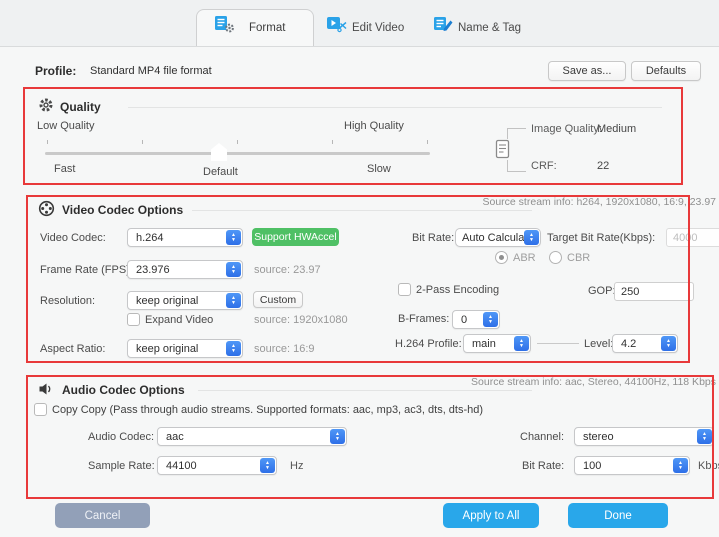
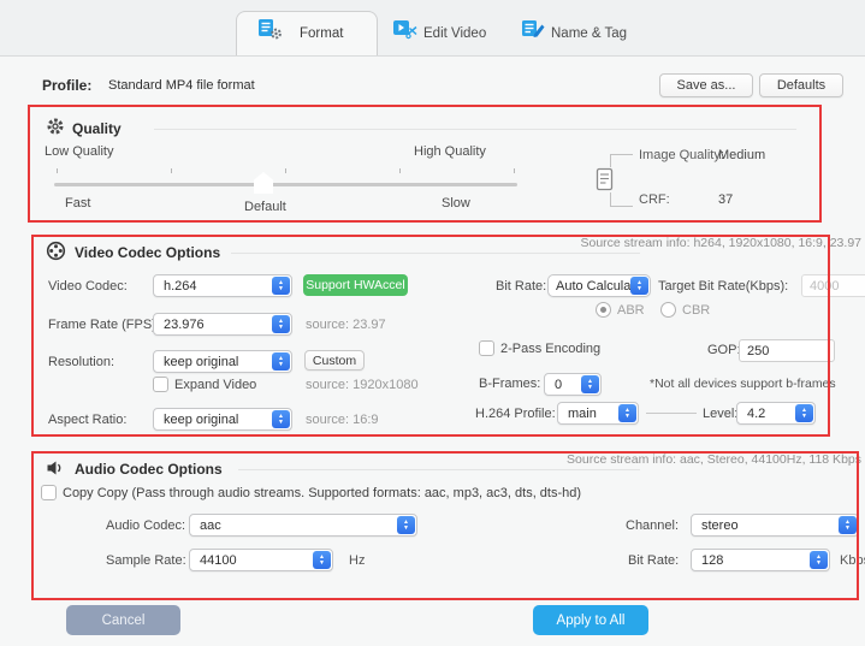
  Format
  Edit Video
  Name & Tag
  Profile:
  Standard MP4 file format
  Save as...
  Defaults
  Quality
  Low Quality
  High Quality
  Fast
  Default
  Slow
  Image Quality:
  Medium
  CRF:
- 22
+ 37
  Video Codec Options
  Source stream info: h264, 1920x1080, 16:9, 23.97
  Video Codec:
  h.264
  Support HWAccel
  Bit Rate:
  Auto Calcula
  Target Bit Rate(Kbps):
  4000
  ABR
  CBR
  Frame Rate (FPS
  23.976
  source: 23.97
  2-Pass Encoding
  GOP
  250
  Resolution:
  keep original
  Custom
  Expand Video
  source: 1920x1080
  B-Frames:
  0
+ *Not all devices support b-frames
  Aspect Ratio:
  keep original
  source: 16:9
  H.264 Profile:
  main
  Level
  4.2
  Audio Codec Options
  Source stream info: aac, Stereo, 44100Hz, 118 Kbps
  Copy Copy (Pass through audio streams. Supported formats: aac, mp3, ac3, dts, dts-hd)
  Audio Codec:
  aac
  Channel:
  stereo
  Sample Rate:
  44100
  Hz
  Bit Rate:
- 100
+ 128
  Kbp
  Cancel
  Apply to All
- Done
